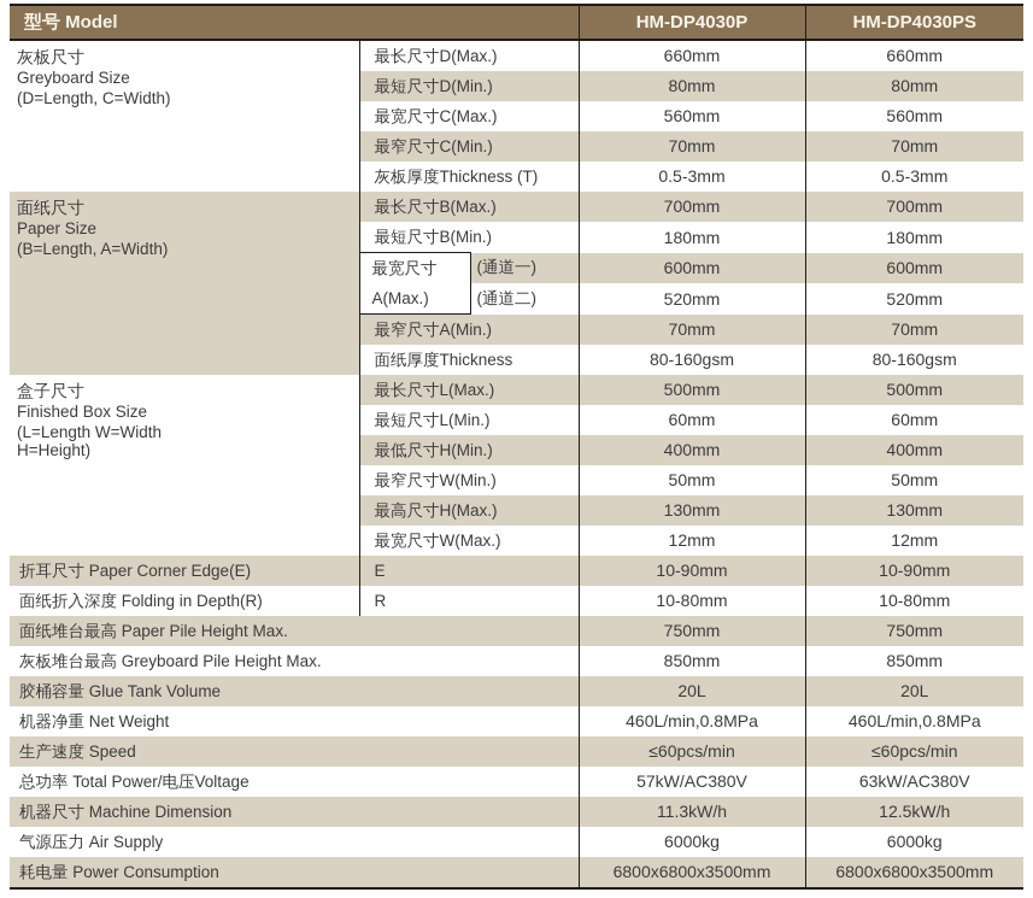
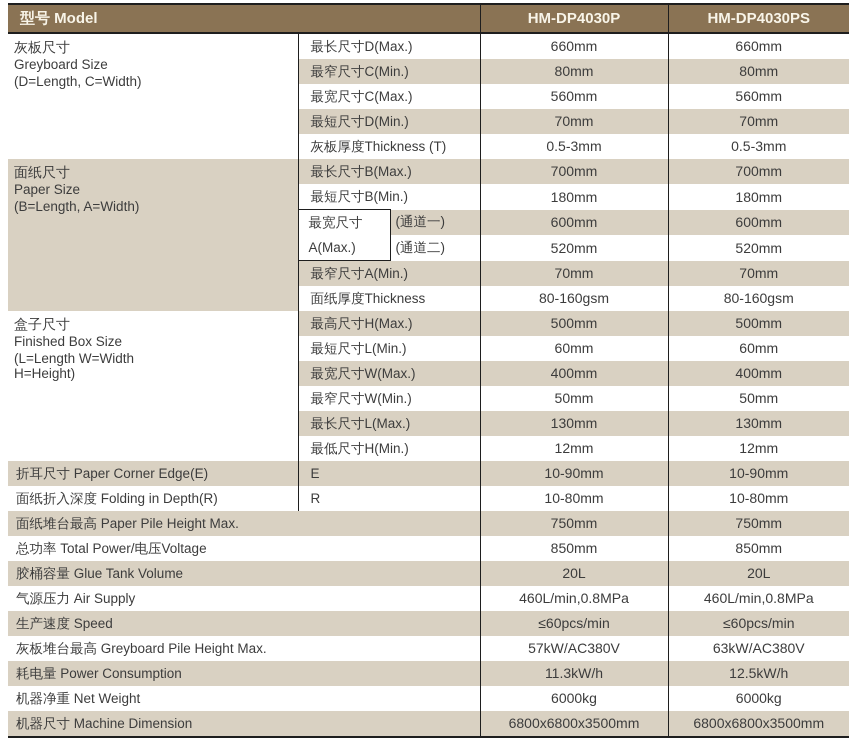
  型号 Model	HM-DP4030P	HM-DP4030PS
  灰板尺寸 Greyboard Size (D=Length, C=Width)	最长尺寸D(Max.)	660mm	660mm
- 最短尺寸D(Min.)	80mm	80mm
+ 最窄尺寸C(Min.)	80mm	80mm
  最宽尺寸C(Max.)	560mm	560mm
- 最窄尺寸C(Min.)	70mm	70mm
+ 最短尺寸D(Min.)	70mm	70mm
  灰板厚度Thickness (T)	0.5-3mm	0.5-3mm
  面纸尺寸 Paper Size (B=Length, A=Width)	最长尺寸B(Max.)	700mm	700mm
  最短尺寸B(Min.)	180mm	180mm
  最宽尺寸 A(Max.)	(通道一)	600mm	600mm
  (通道二)	520mm	520mm
  最窄尺寸A(Min.)	70mm	70mm
  面纸厚度Thickness	80-160gsm	80-160gsm
- 盒子尺寸 Finished Box Size (L=Length W=Width H=Height)	最长尺寸L(Max.)	500mm	500mm
+ 盒子尺寸 Finished Box Size (L=Length W=Width H=Height)	最高尺寸H(Max.)	500mm	500mm
  最短尺寸L(Min.)	60mm	60mm
- 最低尺寸H(Min.)	400mm	400mm
+ 最宽尺寸W(Max.)	400mm	400mm
  最窄尺寸W(Min.)	50mm	50mm
- 最高尺寸H(Max.)	130mm	130mm
+ 最长尺寸L(Max.)	130mm	130mm
- 最宽尺寸W(Max.)	12mm	12mm
+ 最低尺寸H(Min.)	12mm	12mm
  折耳尺寸 Paper Corner Edge(E)	E	10-90mm	10-90mm
  面纸折入深度 Folding in Depth(R)	R	10-80mm	10-80mm
  面纸堆台最高 Paper Pile Height Max.	750mm	750mm
- 灰板堆台最高 Greyboard Pile Height Max.	850mm	850mm
+ 总功率 Total Power/电压Voltage	850mm	850mm
  胶桶容量 Glue Tank Volume	20L	20L
- 机器净重 Net Weight	460L/min,0.8MPa	460L/min,0.8MPa
+ 气源压力 Air Supply	460L/min,0.8MPa	460L/min,0.8MPa
  生产速度 Speed	≤60pcs/min	≤60pcs/min
- 总功率 Total Power/电压Voltage	57kW/AC380V	63kW/AC380V
+ 灰板堆台最高 Greyboard Pile Height Max.	57kW/AC380V	63kW/AC380V
- 机器尺寸 Machine Dimension	11.3kW/h	12.5kW/h
+ 耗电量 Power Consumption	11.3kW/h	12.5kW/h
- 气源压力 Air Supply	6000kg	6000kg
+ 机器净重 Net Weight	6000kg	6000kg
- 耗电量 Power Consumption	6800x6800x3500mm	6800x6800x3500mm
+ 机器尺寸 Machine Dimension	6800x6800x3500mm	6800x6800x3500mm
